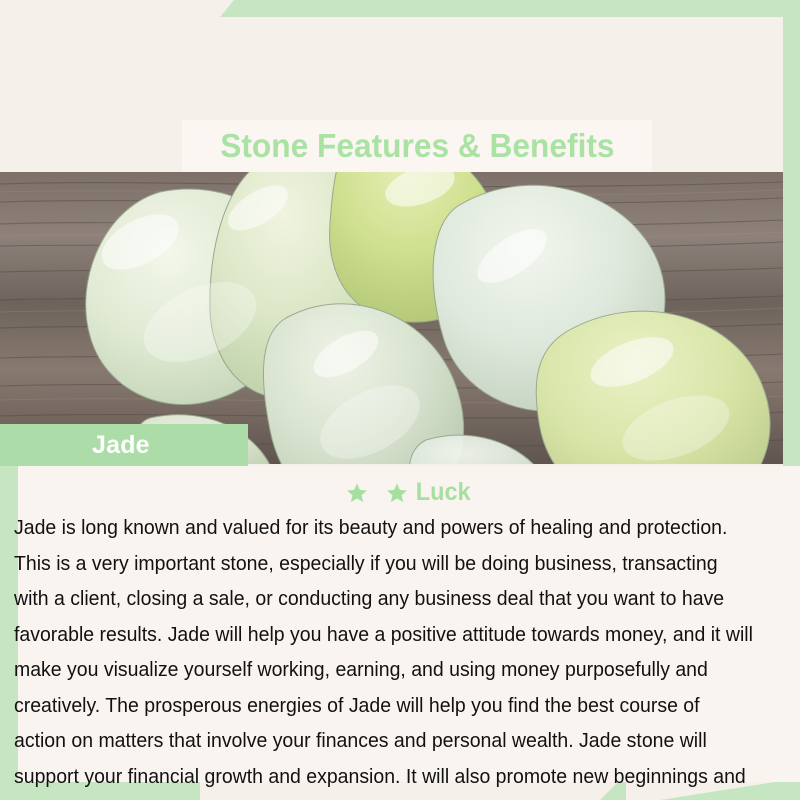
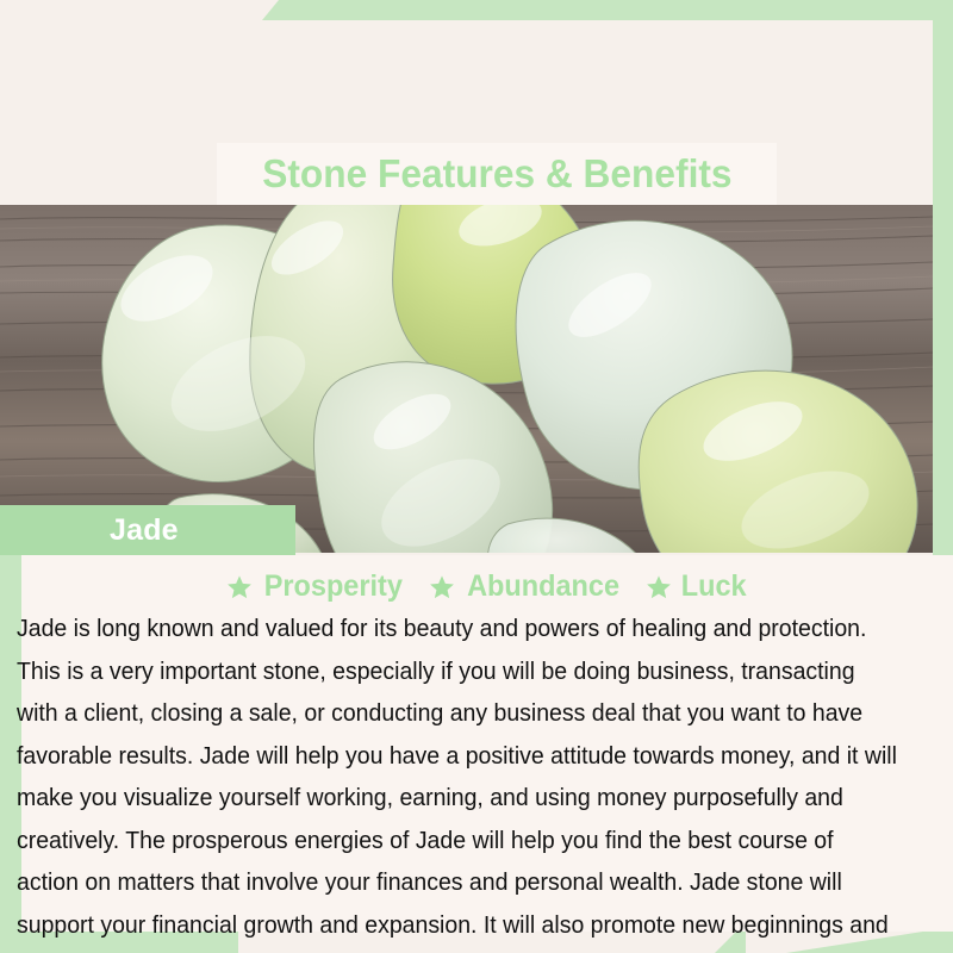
  Stone Features & Benefits
  Jade
+ Prosperity
+ Abundance
  Luck
  Jade is long known and valued for its beauty and powers of healing and protection. This is a very important stone, especially if you will be doing business, transacting with a client, closing a sale, or conducting any business deal that you want to have favorable results. Jade will help you have a positive attitude towards money, and it will make you visualize yourself working, earning, and using money purposefully and creatively. The prosperous energies of Jade will help you find the best course of action on matters that involve your finances and personal wealth. Jade stone will support your financial growth and expansion. It will also promote new beginnings and
